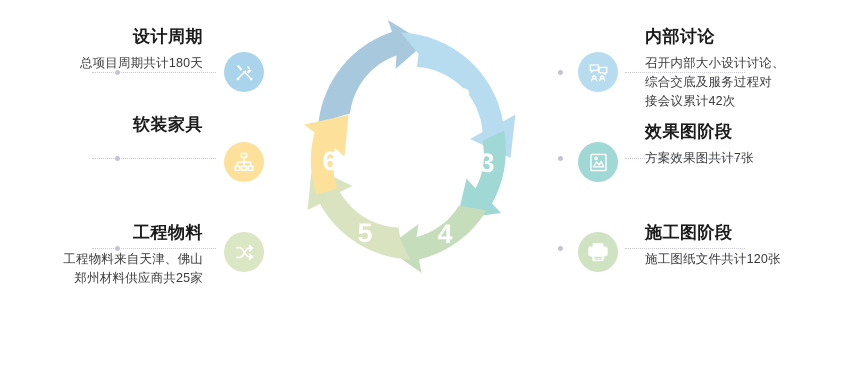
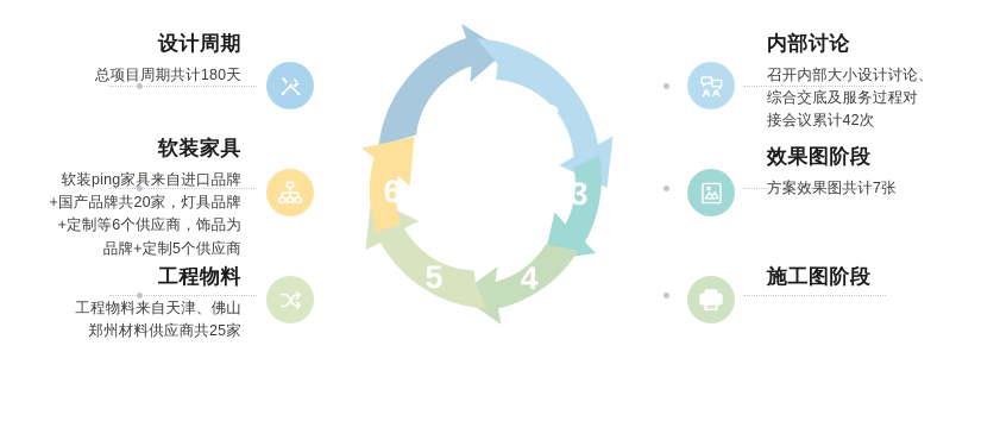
  设计周期
  总项目周期共计180天
  软装家具
+ 软装ping家具来自进口品牌
+ +国产品牌共20家，灯具品牌
+ +定制等6个供应商，饰品为
+ 品牌+定制5个供应商
  工程物料
  工程物料来自天津、佛山
  郑州材料供应商共25家
  内部讨论
  召开内部大小设计讨论、
  综合交底及服务过程对
  接会议累计42次
  效果图阶段
  方案效果图共计7张
  施工图阶段
- 施工图纸文件共计120张
  1
  2
  3
  4
  5
  6
